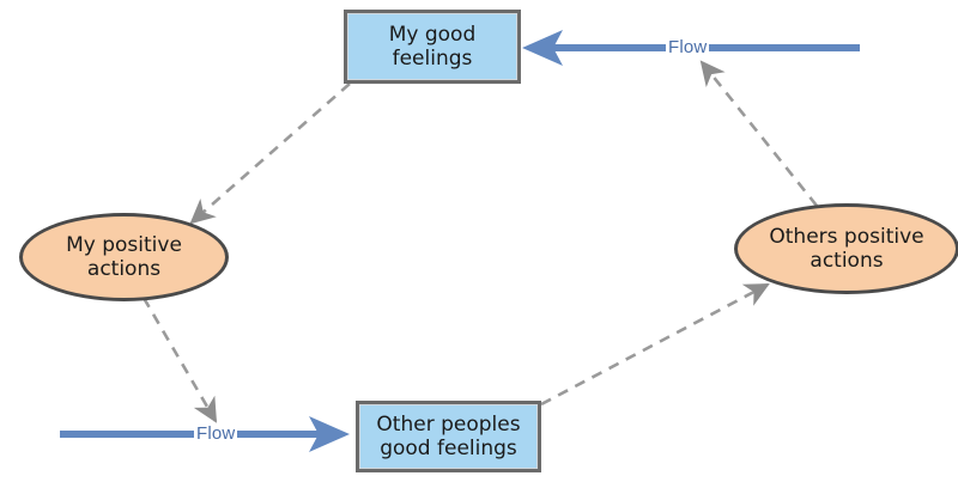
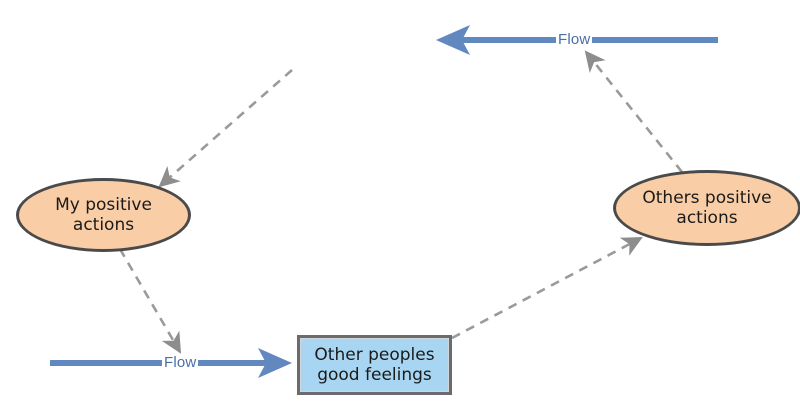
- My good
- feelings
  My positive
  actions
  Other peoples
  good feelings
  Others positive
  actions
  Flow
  Flow
